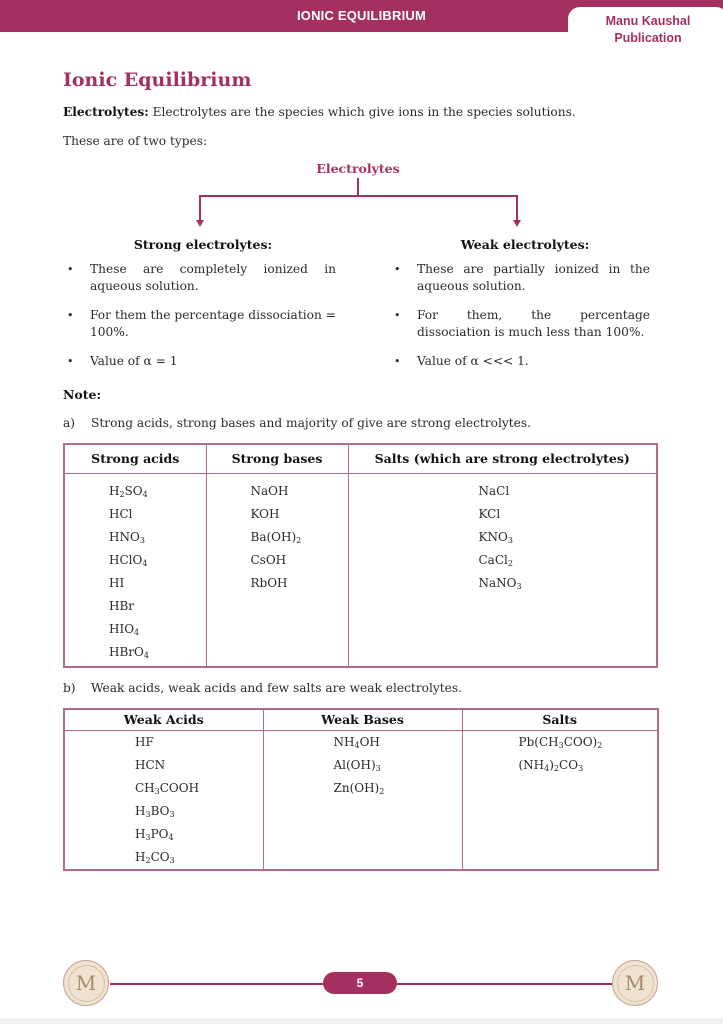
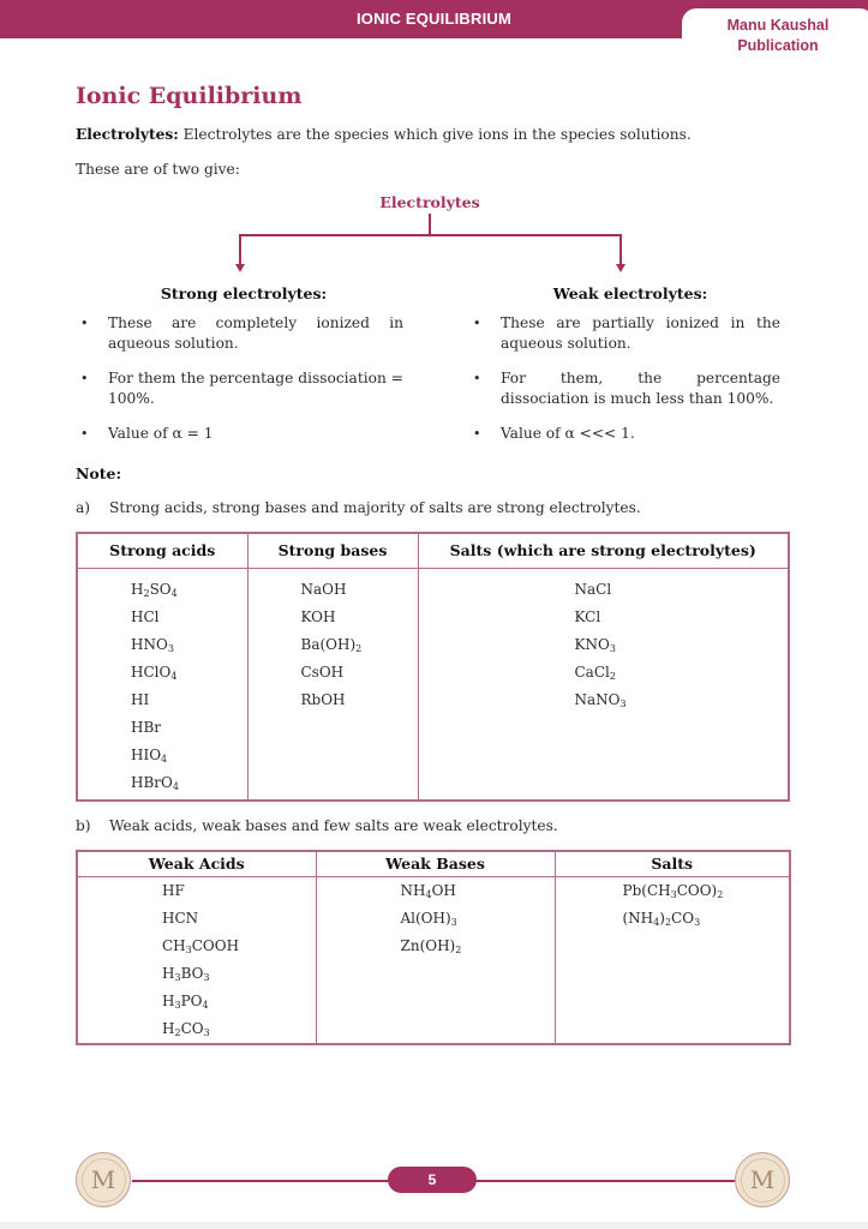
  IONIC EQUILIBRIUM
  Manu Kaushal
  Publication
  Ionic Equilibrium
  Electrolytes: Electrolytes are the species which give ions in the species solutions.
- These are of two types:
+ These are of two give:
  Electrolytes
  Strong electrolytes:
  Weak electrolytes:
  •
  These are completely ionized in aqueous solution.
  •
  For them the percentage dissociation = 100%.
  •
  Value of α = 1
  •
  These are partially ionized in the aqueous solution.
  •
  For them, the percentage dissociation is much less than 100%.
  •
  Value of α <<< 1.
  Note:
- a) Strong acids, strong bases and majority of give are strong electrolytes.
+ a) Strong acids, strong bases and majority of salts are strong electrolytes.
  Strong acids	Strong bases	Salts (which are strong electrolytes)
  H2SO4 HCl HNO3 HClO4 HI HBr HIO4 HBrO4	NaOH KOH Ba(OH)2 CsOH RbOH	NaCl KCl KNO3 CaCl2 NaNO3
- b) Weak acids, weak acids and few salts are weak electrolytes.
+ b) Weak acids, weak bases and few salts are weak electrolytes.
  Weak Acids	Weak Bases	Salts
  HF HCN CH3COOH H3BO3 H3PO4 H2CO3	NH4OH Al(OH)3 Zn(OH)2	Pb(CH3COO)2 (NH4)2CO3
  M
  M
  5
